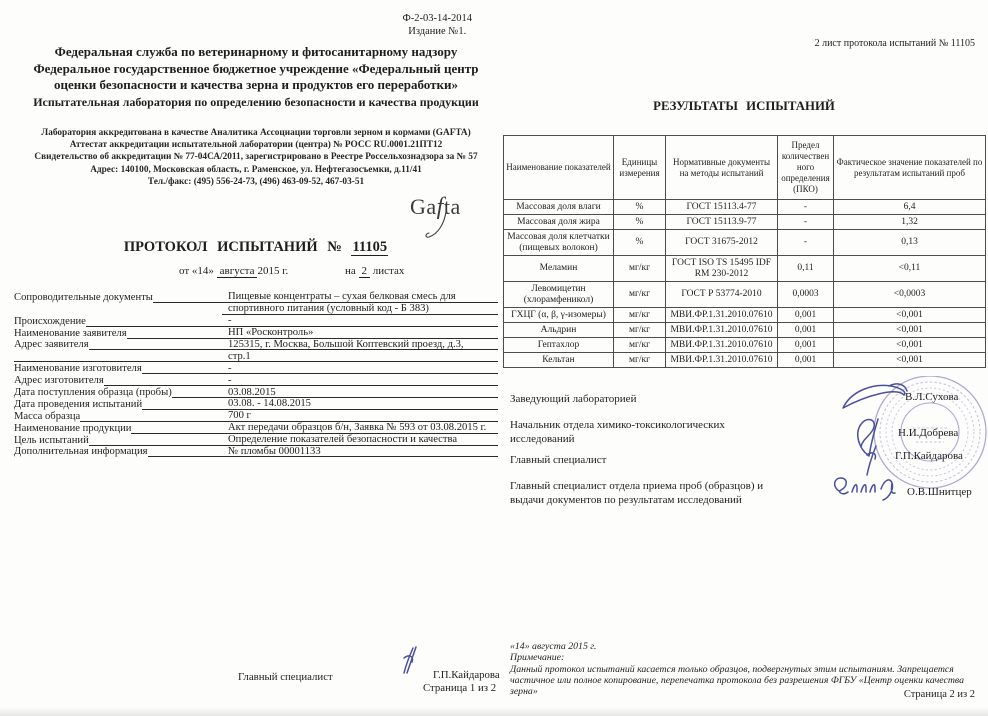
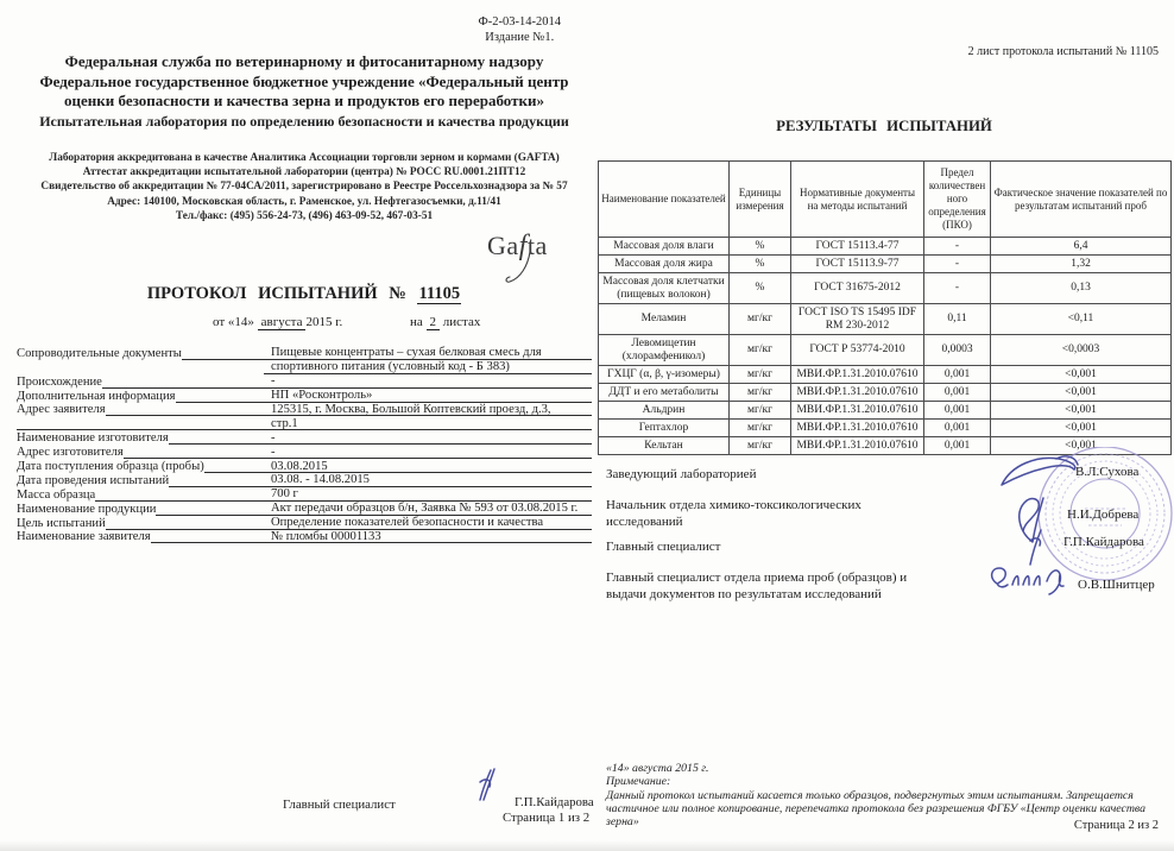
  Ф-2-03-14-2014
  Издание №1.
  Федеральная служба по ветеринарному и фитосанитарному надзору
  Федеральное государственное бюджетное учреждение «Федеральный центр оценки безопасности и качества зерна и продуктов его переработки»
  Испытательная лаборатория по определению безопасности и качества продукции
  Лаборатория аккредитована в качестве Аналитика Ассоциации торговли зерном и кормами (GAFTA)
  Аттестат аккредитации испытательной лаборатории (центра) № РОСС RU.0001.21ПТ12
  Свидетельство об аккредитации № 77-04СА/2011, зарегистрировано в Реестре Россельхознадзора за № 57
  Адрес: 140100, Московская область, г. Раменское, ул. Нефтегазосъемки, д.11/41
  Тел./факс: (495) 556-24-73, (496) 463-09-52, 467-03-51
  Gafta
  ПРОТОКОЛ ИСПЫТАНИЙ № 11105
  от «14» августа 2015 г.
  на 2 листах
  Сопроводительные документы
  Пищевые концентраты – сухая белковая смесь для
  спортивного питания (условный код - Б 383)
  Происхождение
  -
- Наименование заявителя
+ Дополнительная информация
  НП «Росконтроль»
  Адрес заявителя
  125315, г. Москва, Большой Коптевский проезд, д.3,
  стр.1
  Наименование изготовителя
  -
  Адрес изготовителя
  -
  Дата поступления образца (пробы)
  03.08.2015
  Дата проведения испытаний
  03.08. - 14.08.2015
  Масса образца
  700 г
  Наименование продукции
  Акт передачи образцов б/н, Заявка № 593 от 03.08.2015 г.
  Цель испытаний
  Определение показателей безопасности и качества
- Дополнительная информация
+ Наименование заявителя
  № пломбы 00001133
  Главный специалист
  Г.П.Кайдарова
  Страница 1 из 2
  2 лист протокола испытаний № 11105
  РЕЗУЛЬТАТЫ ИСПЫТАНИЙ
  Наименование показателей	Единицы измерения	Нормативные документы на методы испытаний	Предел количественного определения (ПКО)	Фактическое значение показателей по результатам испытаний проб
  Массовая доля влаги	%	ГОСТ 15113.4-77	-	6,4
  Массовая доля жира	%	ГОСТ 15113.9-77	-	1,32
  Массовая доля клетчатки (пищевых волокон)	%	ГОСТ 31675-2012	-	0,13
  Меламин	мг/кг	ГОСТ ISO TS 15495 IDF RM 230-2012	0,11	<0,11
  Левомицетин (хлорамфеникол)	мг/кг	ГОСТ Р 53774-2010	0,0003	<0,0003
  ГХЦГ (α, β, γ-изомеры)	мг/кг	МВИ.ФР.1.31.2010.07610	0,001	<0,001
+ ДДТ и его метаболиты	мг/кг	МВИ.ФР.1.31.2010.07610	0,001	<0,001
  Альдрин	мг/кг	МВИ.ФР.1.31.2010.07610	0,001	<0,001
  Гептахлор	мг/кг	МВИ.ФР.1.31.2010.07610	0,001	<0,001
  Кельтан	мг/кг	МВИ.ФР.1.31.2010.07610	0,001	<0,001
  Заведующий лабораторией
  Начальник отдела химико-токсикологических исследований
  Главный специалист
  Главный специалист отдела приема проб (образцов) и выдачи документов по результатам исследований
  В.Л.Сухова
  Н.И.Добрева
  Г.П.Кайдарова
  О.В.Шнитцер
  «14» августа 2015 г.
  Примечание:
  Данный протокол испытаний касается только образцов, подвергнутых этим испытаниям. Запрещается частичное или полное копирование, перепечатка протокола без разрешения ФГБУ «Центр оценки качества зерна»
  Страница 2 из 2
